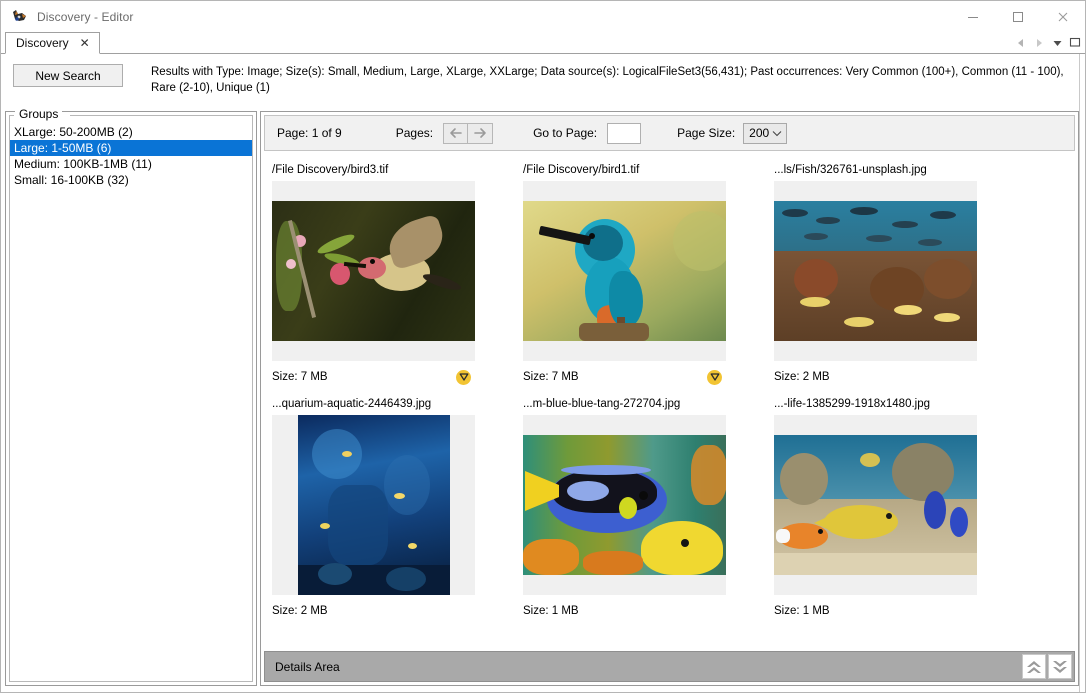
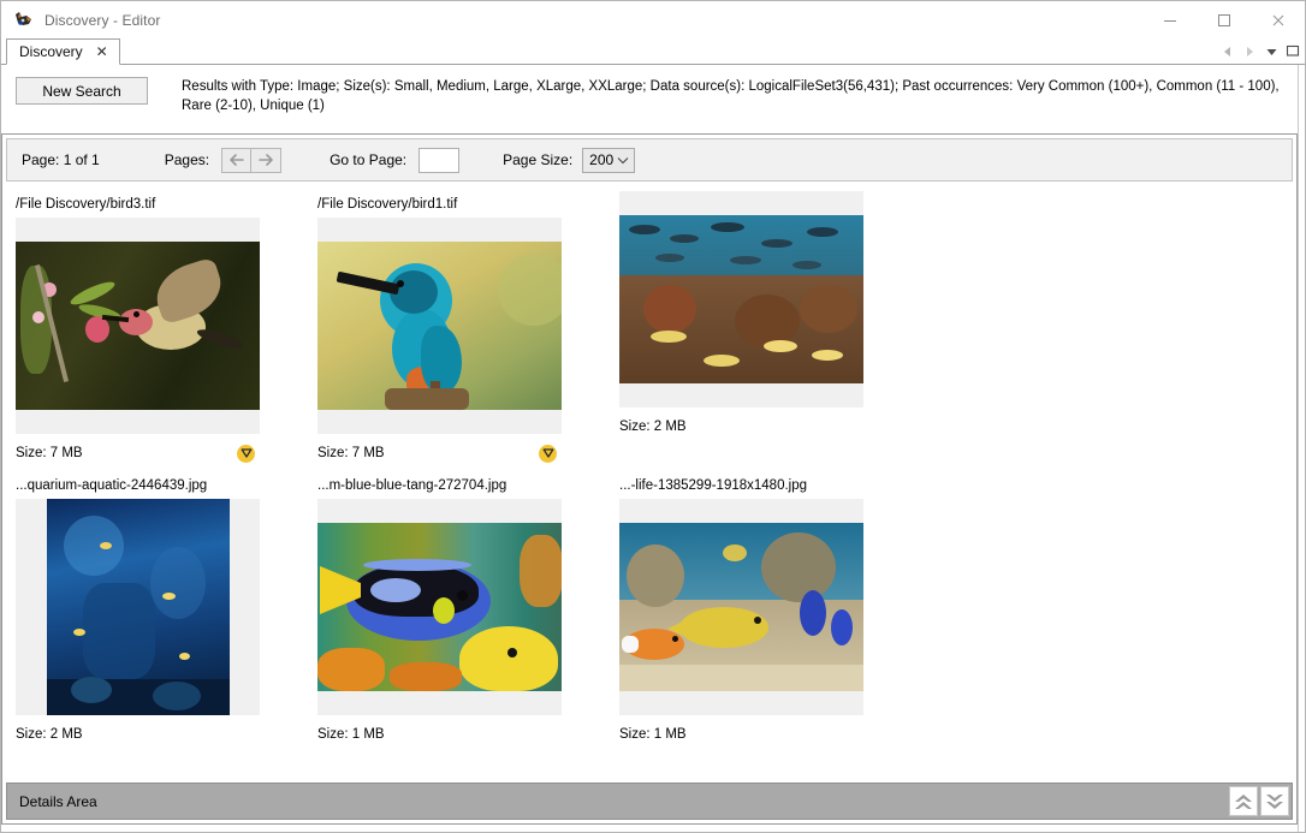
  Discovery - Editor
  Discovery
  ✕
  New Search
  Results with Type: Image; Size(s): Small, Medium, Large, XLarge, XXLarge; Data source(s): LogicalFileSet3(56,431); Past occurrences: Very Common (100+), Common (11 - 100), Rare (2-10), Unique (1)
- Groups
- XLarge: 50-200MB (2)
- Large: 1-50MB (6)
- Medium: 100KB-1MB (11)
- Small: 16-100KB (32)
- Page: 1 of 9
+ Page: 1 of 1
  Pages:
  Go to Page:
  Page Size:
  200
  /File Discovery/bird3.tif
  Size: 7 MB
  /File Discovery/bird1.tif
  Size: 7 MB
- ...ls/Fish/326761-unsplash.jpg
  Size: 2 MB
  ...quarium-aquatic-2446439.jpg
  Size: 2 MB
  ...m-blue-blue-tang-272704.jpg
  Size: 1 MB
  ...-life-1385299-1918x1480.jpg
  Size: 1 MB
  Details Area
